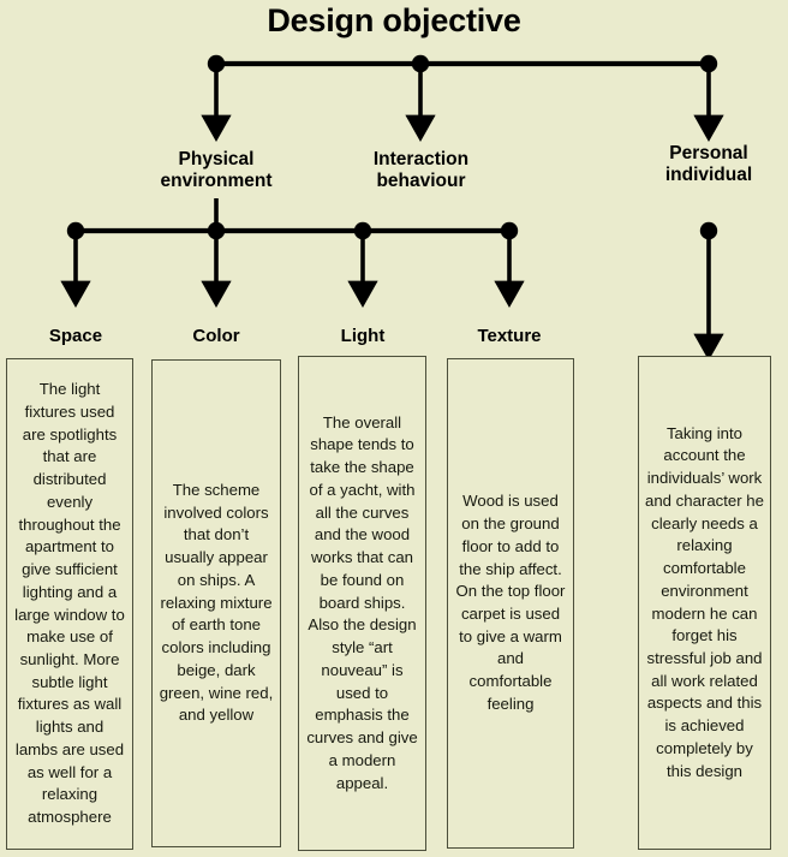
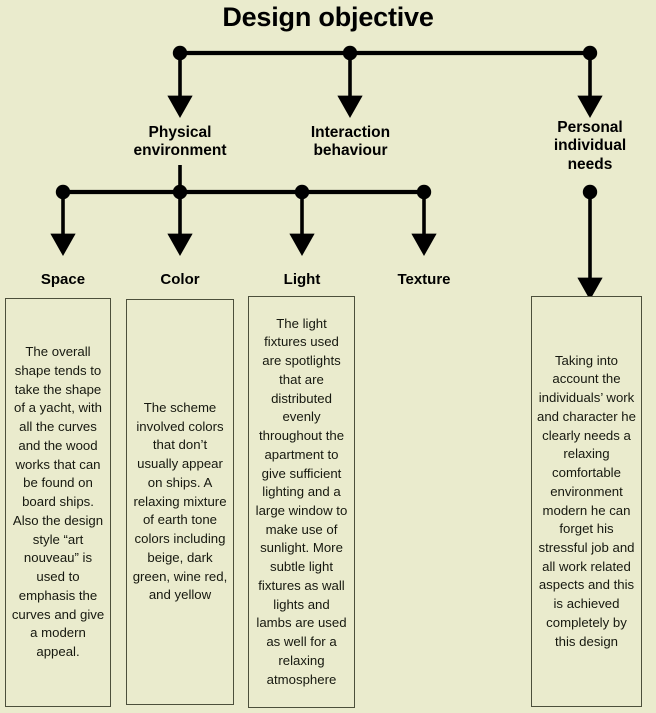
  Design objective
  Physical
  environment
  Interaction
  behaviour
  Personal
  individual
+ needs
  Space
  Color
  Light
  Texture
- The light fixtures used are spotlights that are distributed evenly throughout the apartment to give sufficient lighting and a large window to make use of sunlight. More subtle light fixtures as wall lights and lambs are used as well for a relaxing atmosphere
+ The overall shape tends to take the shape of a yacht, with all the curves and the wood works that can be found on board ships. Also the design style “art nouveau” is used to emphasis the curves and give a modern appeal.
  The scheme involved colors that don’t usually appear on ships. A relaxing mixture of earth tone colors including beige, dark green, wine red, and yellow
- The overall shape tends to take the shape of a yacht, with all the curves and the wood works that can be found on board ships. Also the design style “art nouveau” is used to emphasis the curves and give a modern appeal.
+ The light fixtures used are spotlights that are distributed evenly throughout the apartment to give sufficient lighting and a large window to make use of sunlight. More subtle light fixtures as wall lights and lambs are used as well for a relaxing atmosphere
- Wood is used on the ground floor to add to the ship affect. On the top floor carpet is used to give a warm and comfortable feeling
  Taking into account the individuals’ work and character he clearly needs a relaxing comfortable environment modern he can forget his stressful job and all work related aspects and this is achieved completely by this design
